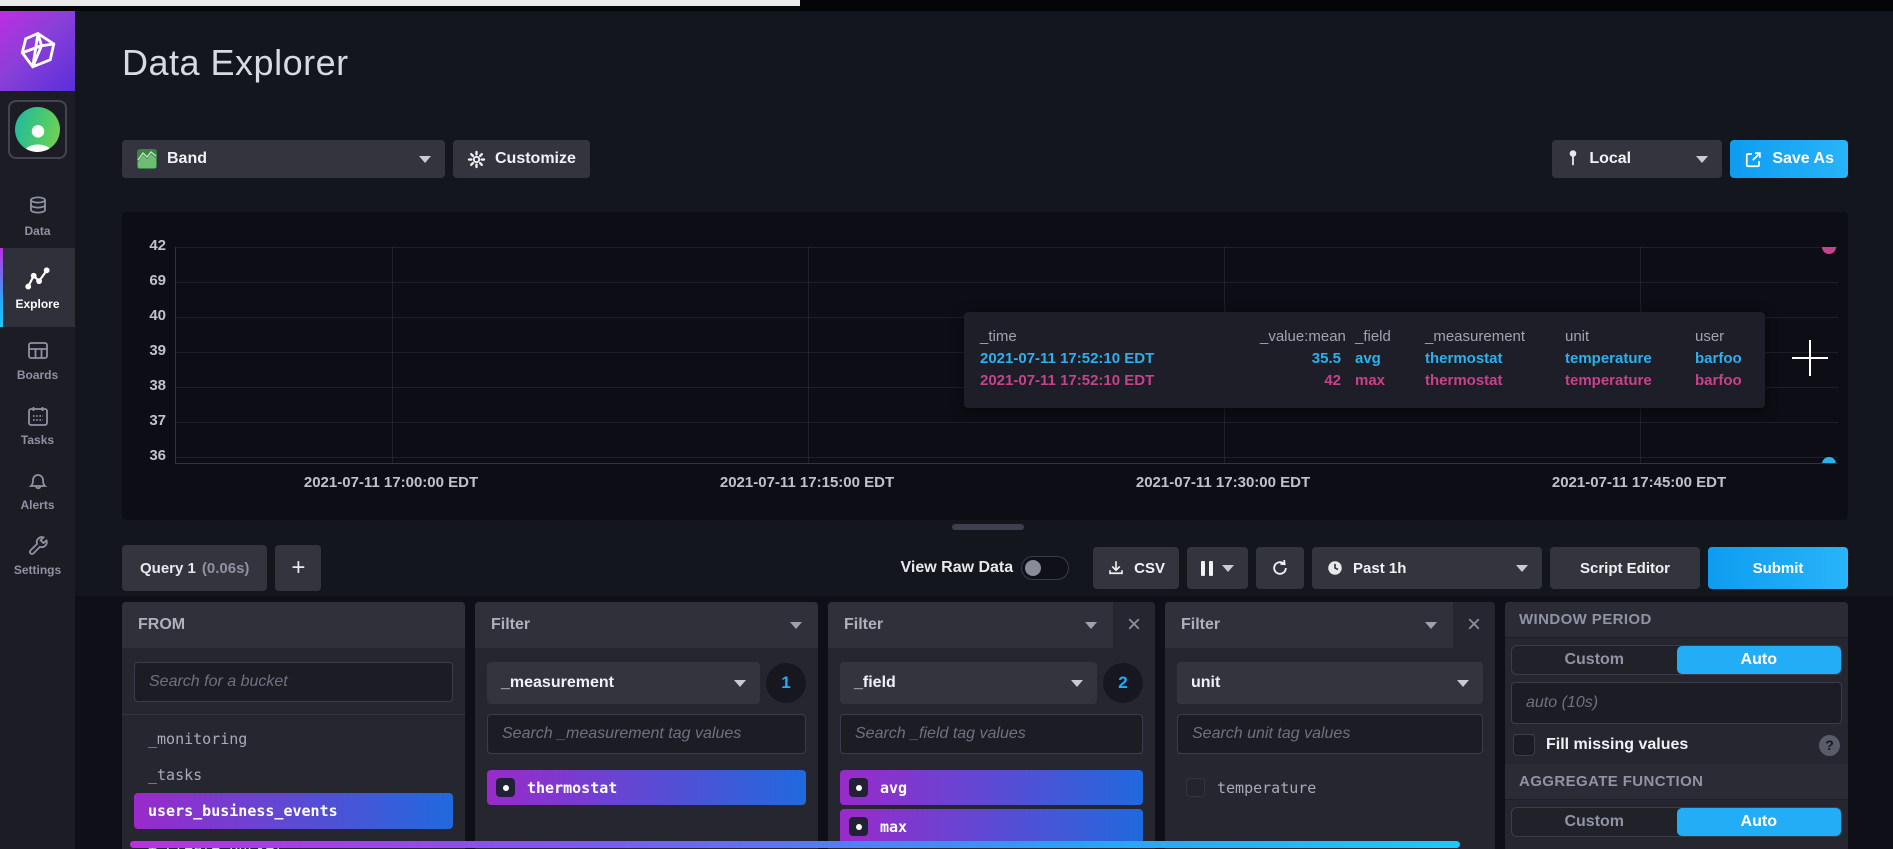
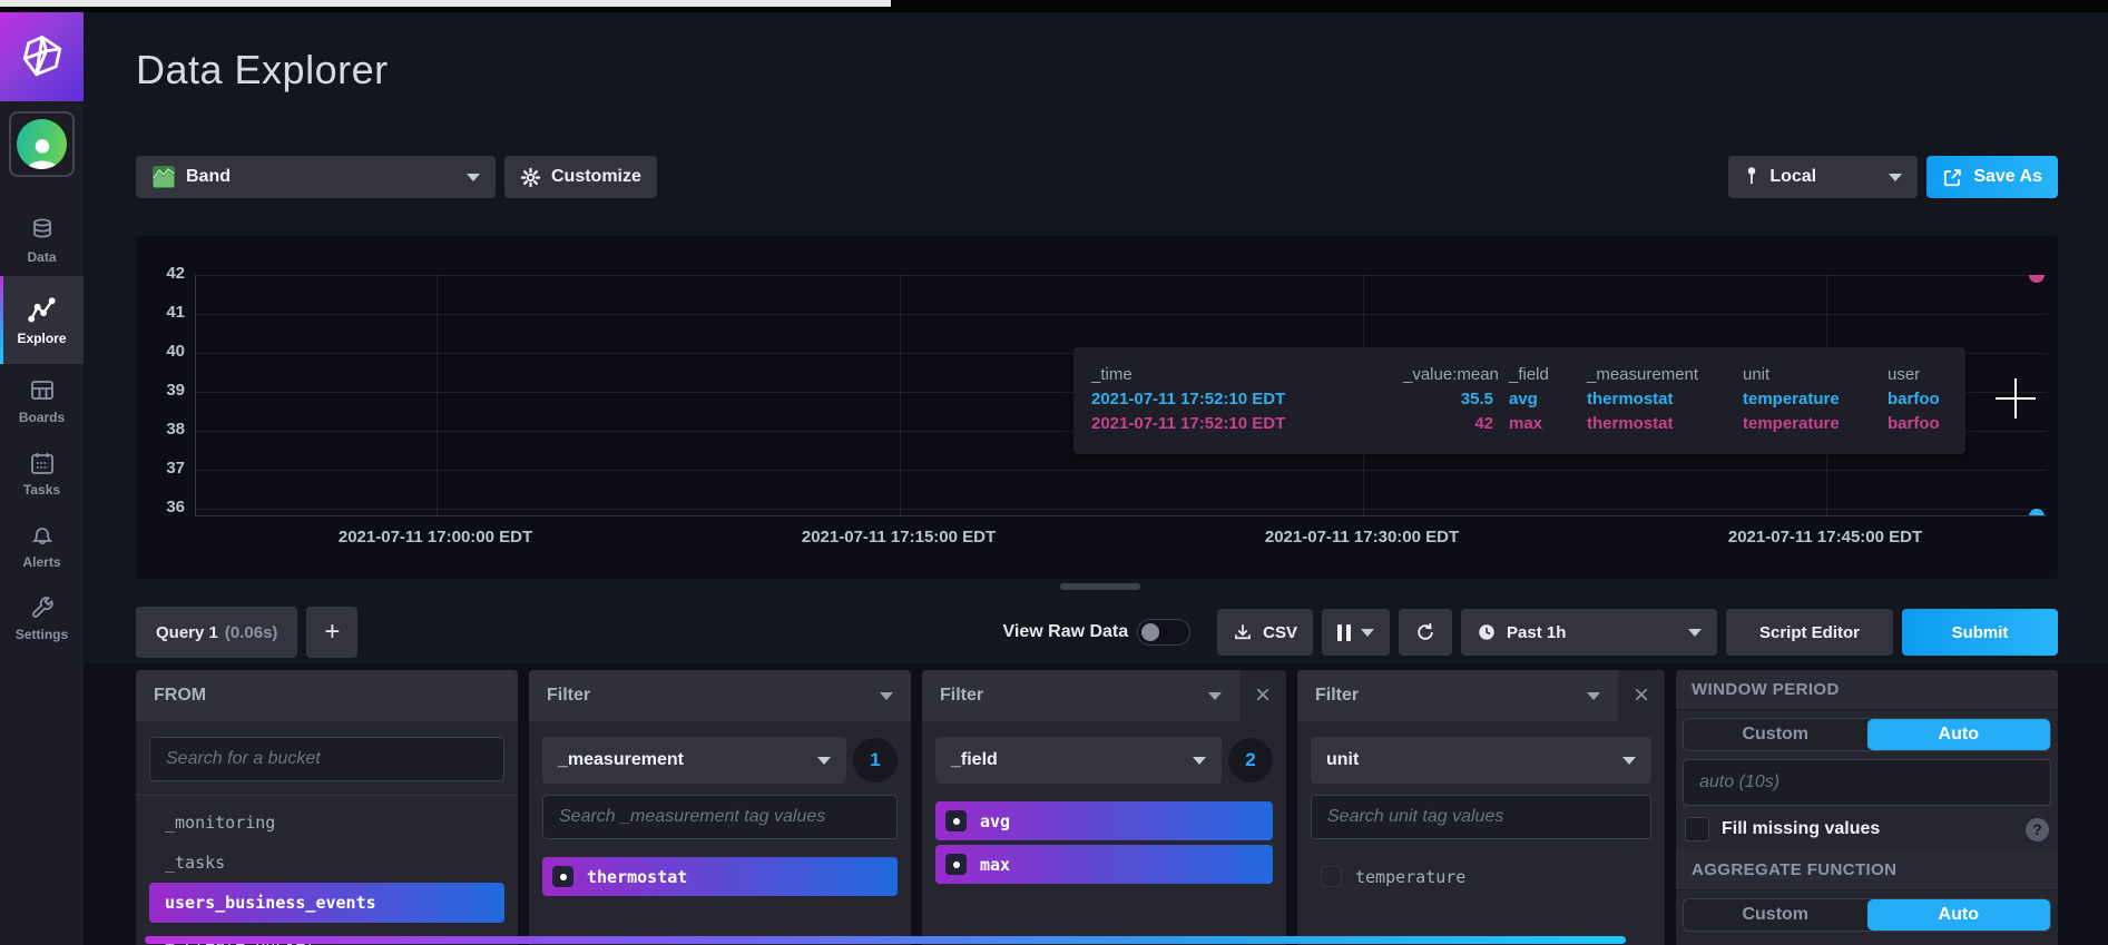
  Data
  Explore
  Boards
  Tasks
  Alerts
  Settings
  Data Explorer
  Band
  Customize
  Local
  Save As
  42
- 69
+ 41
  40
  39
  38
  37
  36
  2021-07-11 17:00:00 EDT
  2021-07-11 17:15:00 EDT
  2021-07-11 17:30:00 EDT
  2021-07-11 17:45:00 EDT
  _time
  _value:mean
  _field
  _measurement
  unit
  user
  2021-07-11 17:52:10 EDT
  35.5
  avg
  thermostat
  temperature
  barfoo
  2021-07-11 17:52:10 EDT
  42
  max
  thermostat
  temperature
  barfoo
  Query 1
  (0.06s)
  +
  View Raw Data
  CSV
  Past 1h
  Script Editor
  Submit
  FROM
  Search for a bucket
  _monitoring
  _tasks
  users_business_events
  + Create Bucket
  Filter
  _measurement
  1
  Search _measurement tag values
  thermostat
  Filter
  ×
  _field
  2
- Search _field tag values
  avg
  max
  Filter
  ×
  unit
  Search unit tag values
  temperature
  WINDOW PERIOD
  Custom
  Auto
  auto (10s)
  Fill missing values
  ?
  AGGREGATE FUNCTION
  Custom
  Auto
